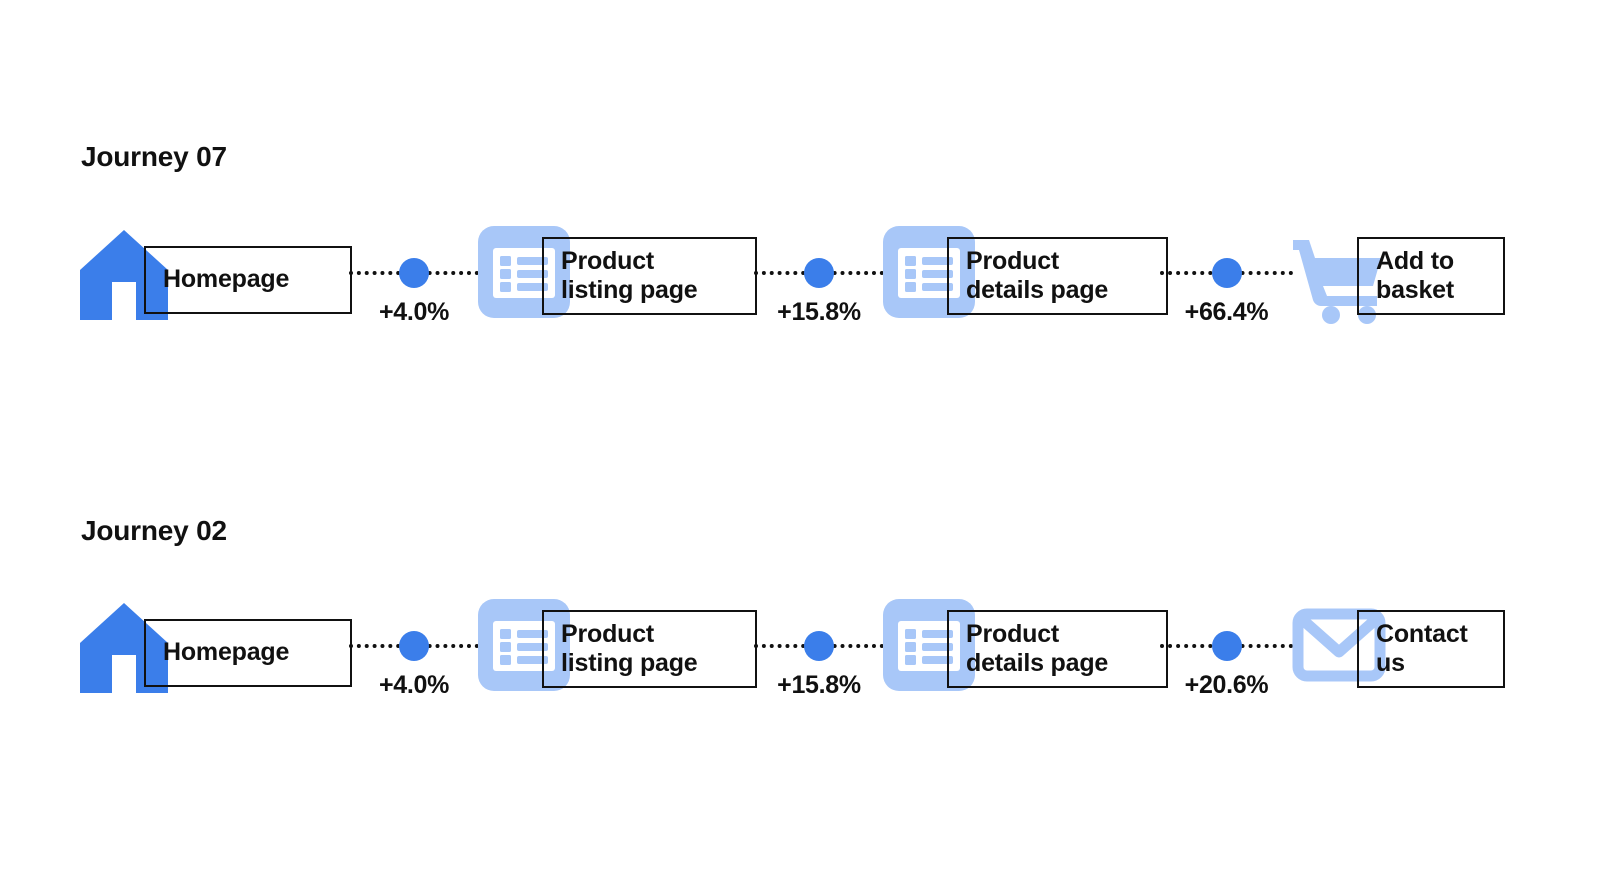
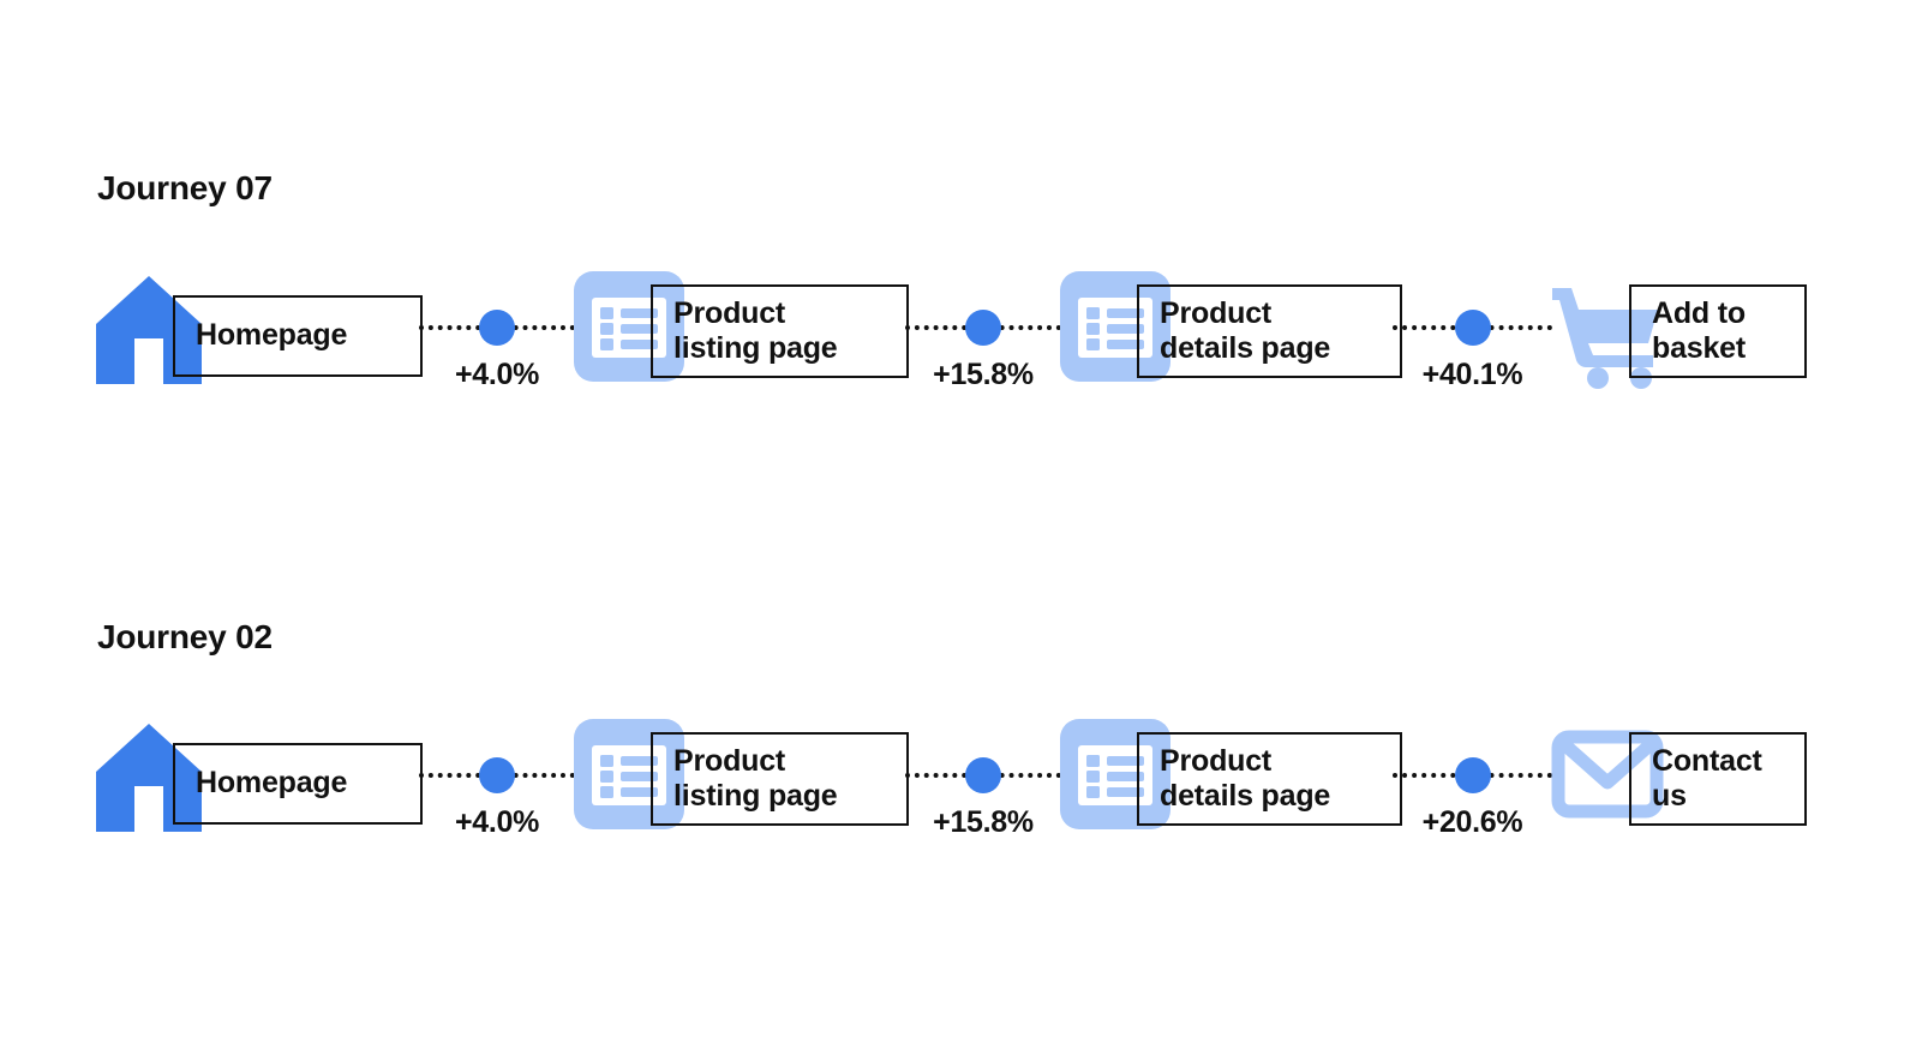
  Journey 07
  Homepage
  +4.0%
  Product
  listing page
  +15.8%
  Product
  details page
- +66.4%
+ +40.1%
  Add to
  basket
  Journey 02
  Homepage
  +4.0%
  Product
  listing page
  +15.8%
  Product
  details page
  +20.6%
  Contact
  us
